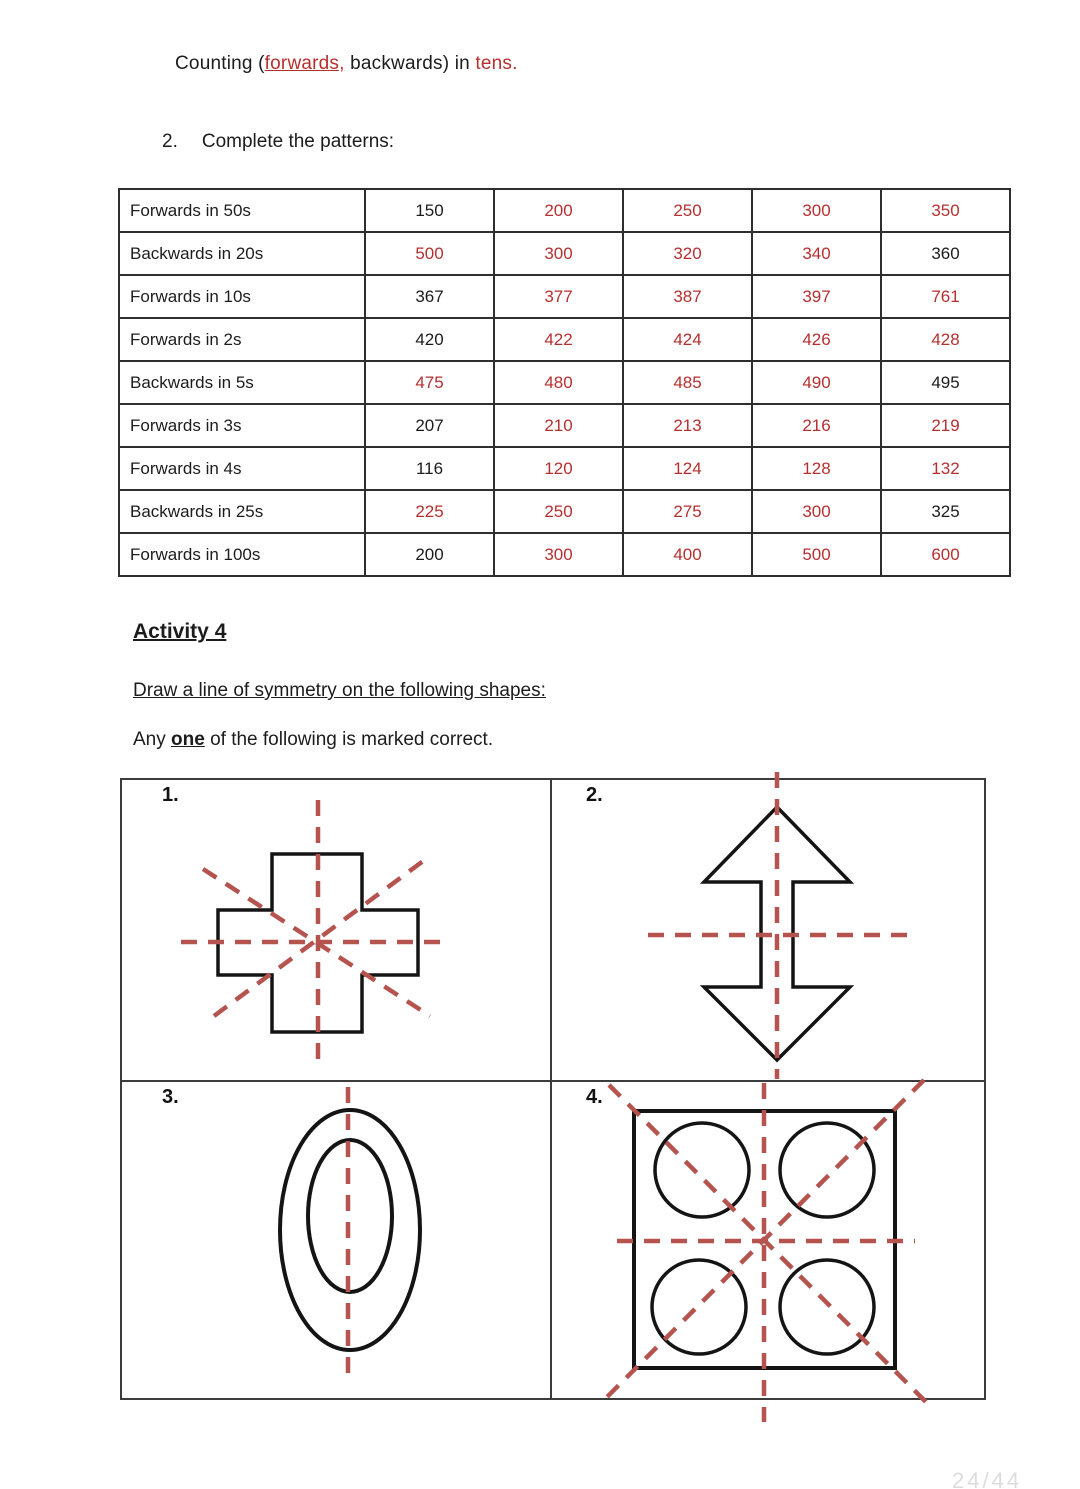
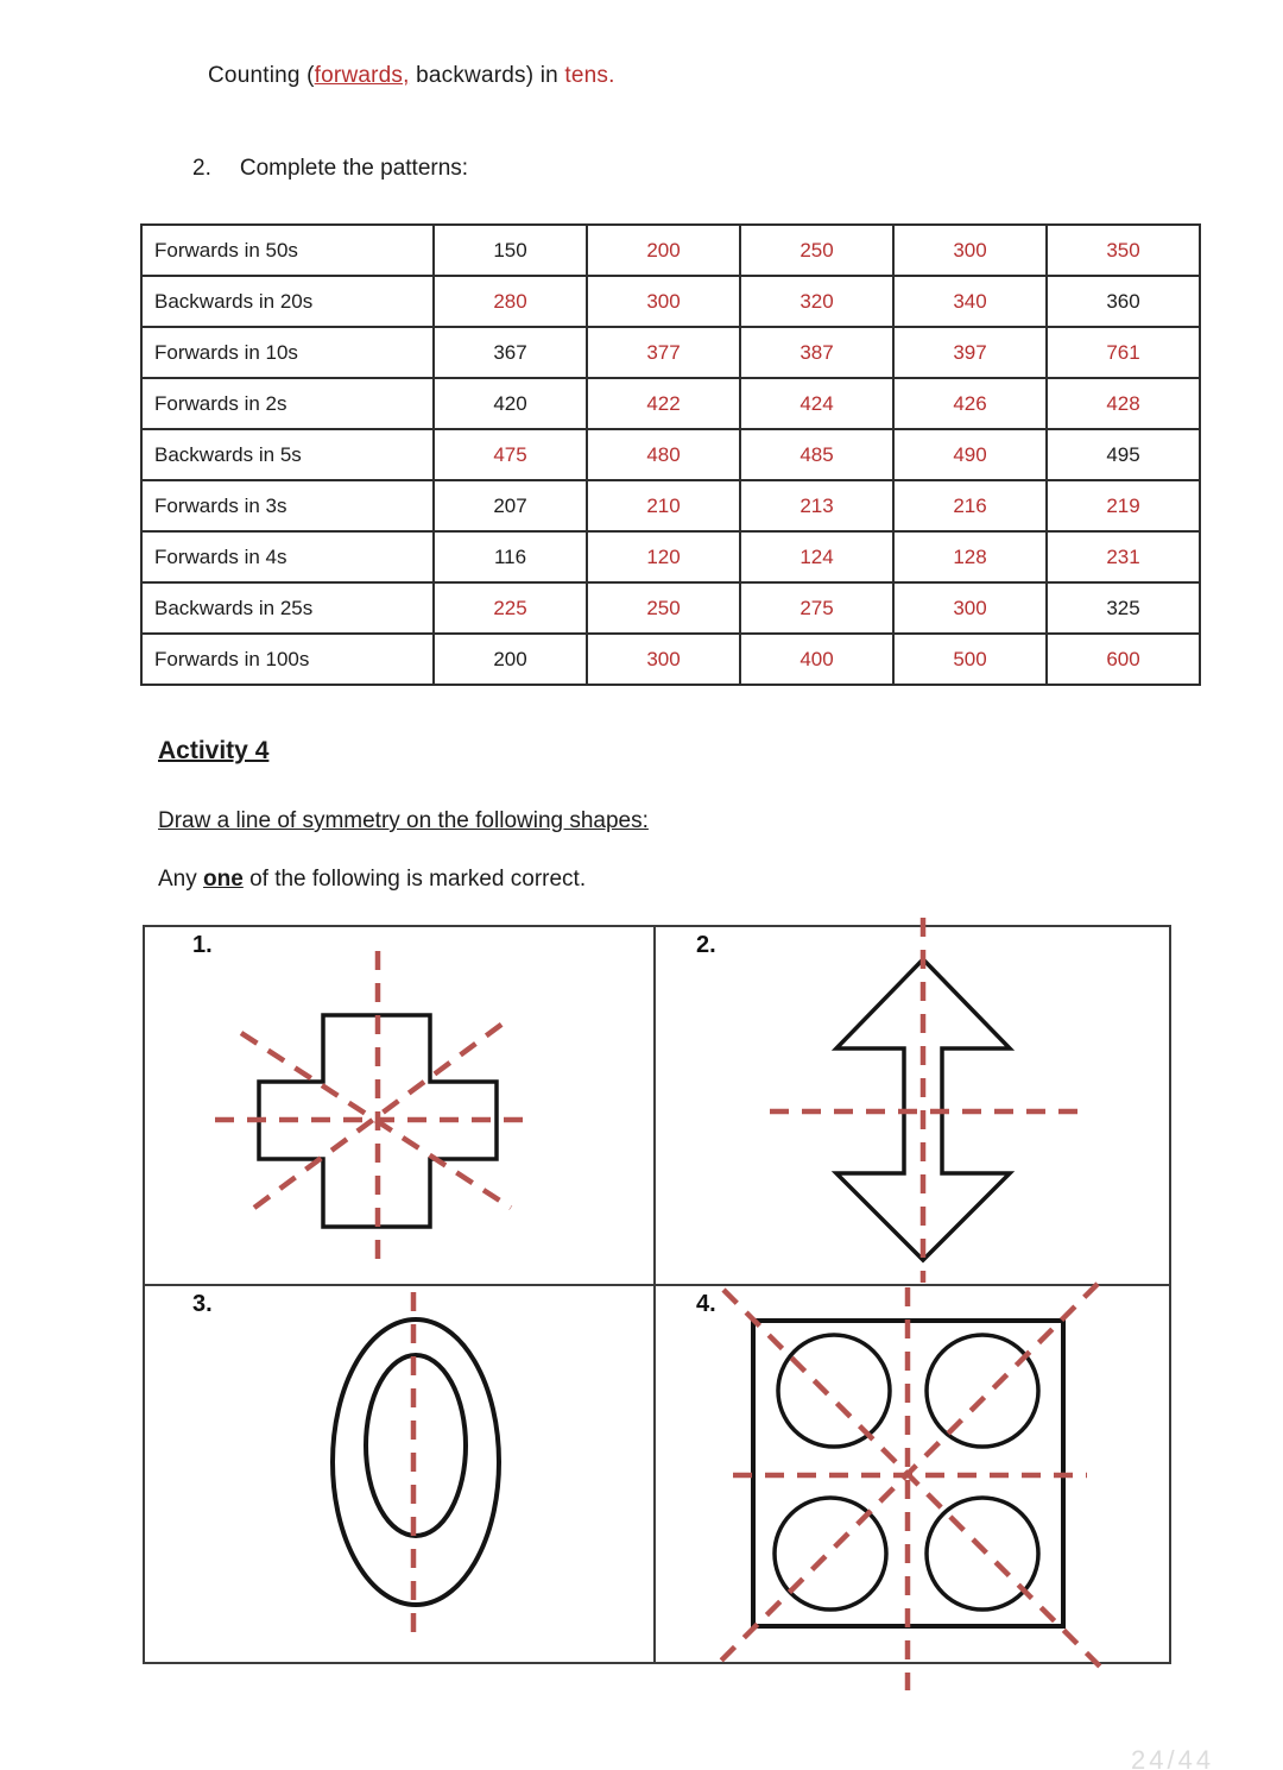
  Counting (forwards, backwards) in tens.
  2. Complete the patterns:
  Forwards in 50s	150	200	250	300	350
- Backwards in 20s	500	300	320	340	360
+ Backwards in 20s	280	300	320	340	360
  Forwards in 10s	367	377	387	397	761
  Forwards in 2s	420	422	424	426	428
  Backwards in 5s	475	480	485	490	495
  Forwards in 3s	207	210	213	216	219
- Forwards in 4s	116	120	124	128	132
+ Forwards in 4s	116	120	124	128	231
  Backwards in 25s	225	250	275	300	325
  Forwards in 100s	200	300	400	500	600
  Activity 4
  Draw a line of symmetry on the following shapes:
  Any one of the following is marked correct.
  1.
  2.
  3.
  4.
  24/44
